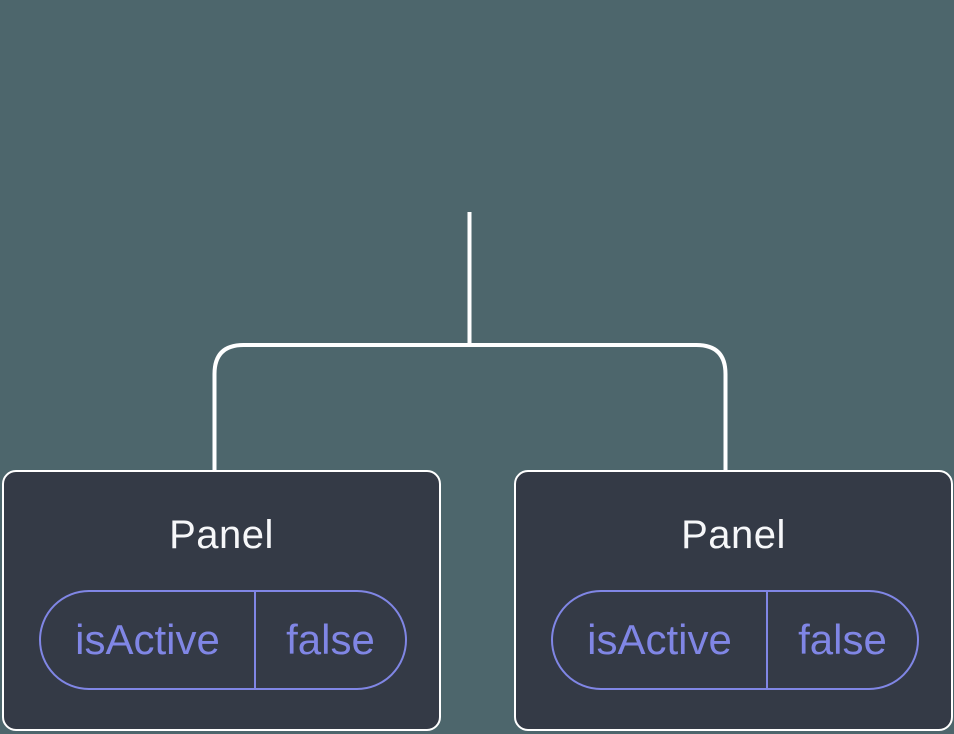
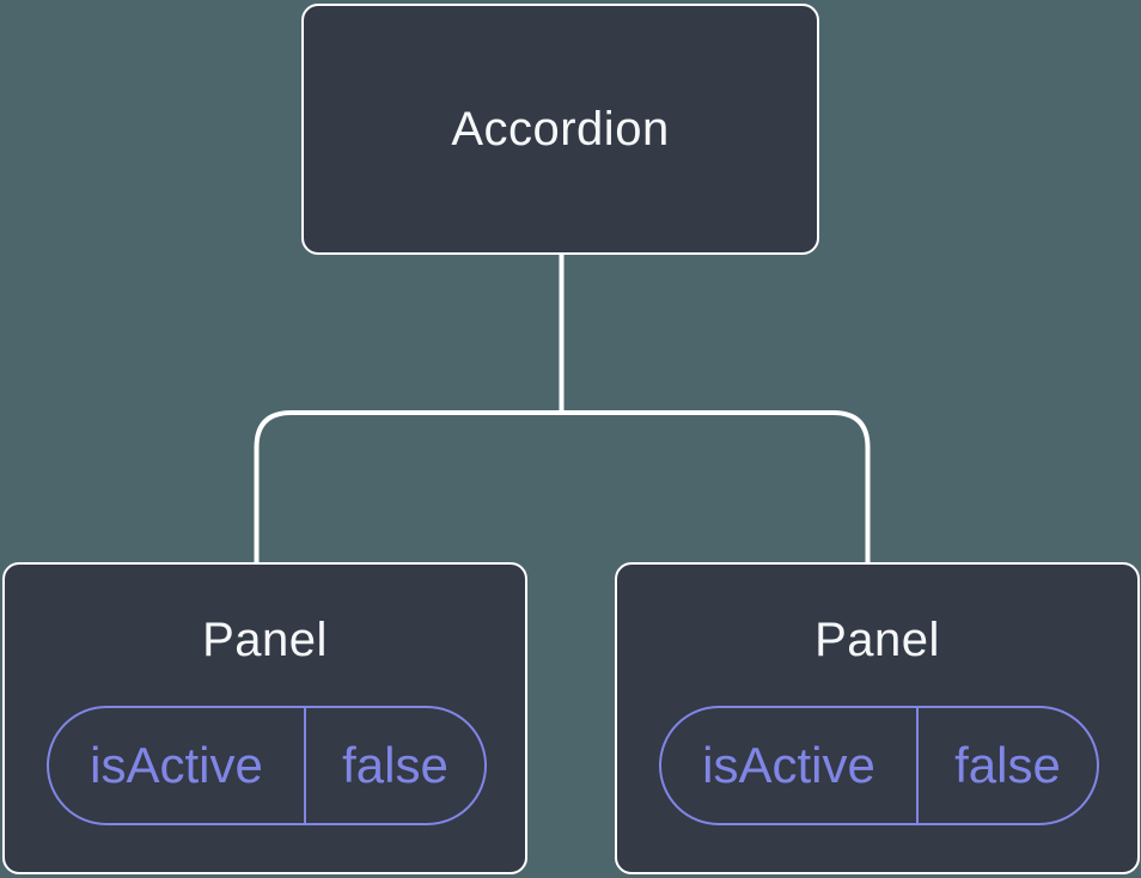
+ Accordion
  Panel
  isActive
  false
  Panel
  isActive
  false
